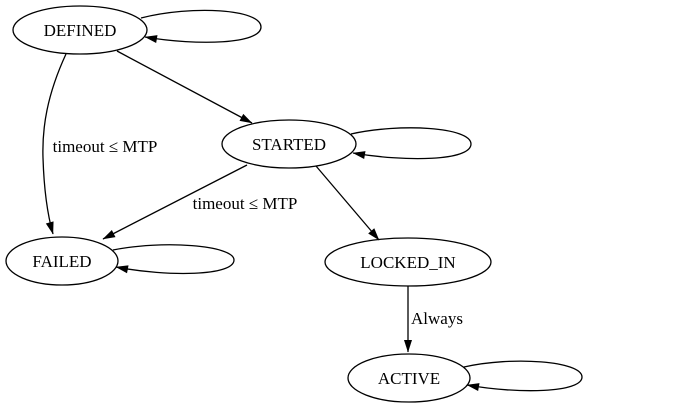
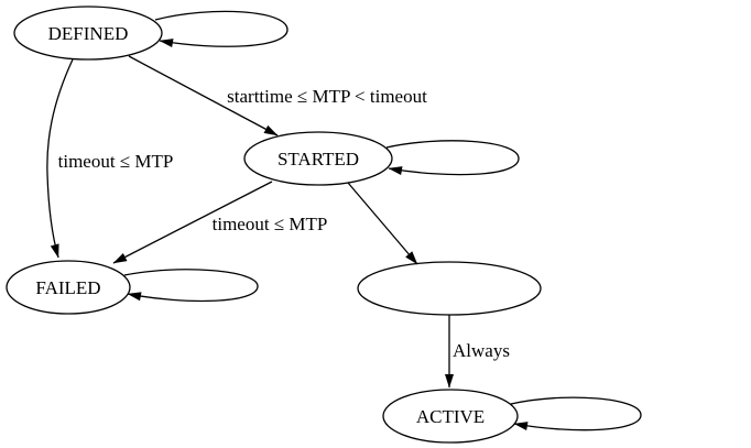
+ starttime ≤ MTP < timeout
  timeout ≤ MTP
  timeout ≤ MTP
  Always
  DEFINED
  STARTED
  FAILED
- LOCKED_IN
  ACTIVE
